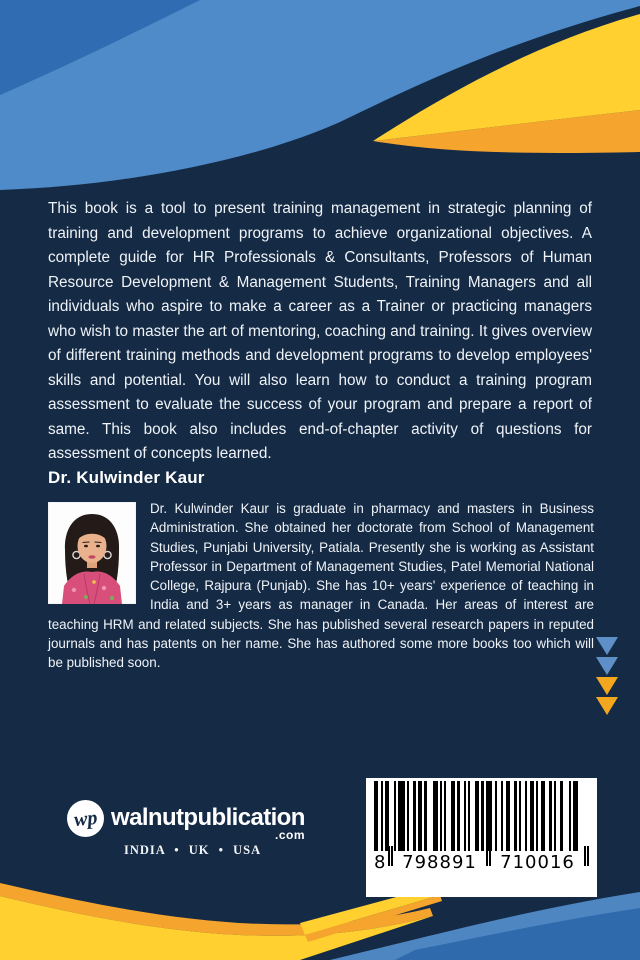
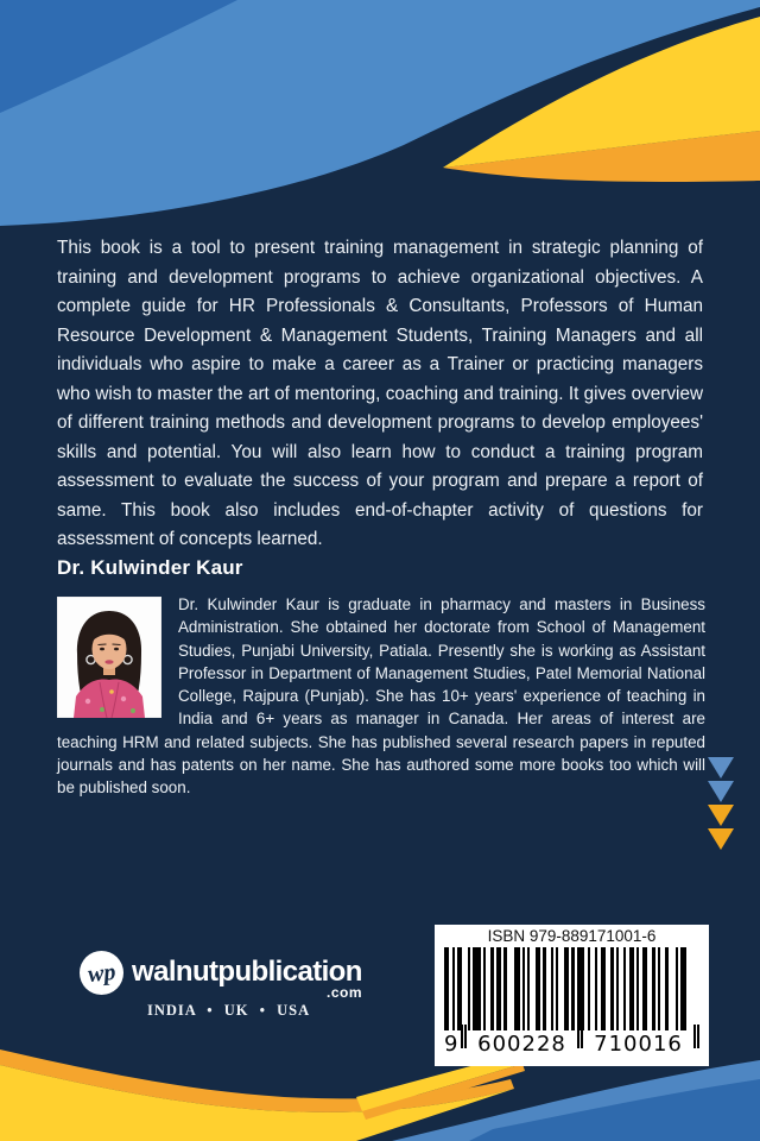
  This book is a tool to present training management in strategic planning of training and development programs to achieve organizational objectives. A complete guide for HR Professionals & Consultants, Professors of Human Resource Development & Management Students, Training Managers and all individuals who aspire to make a career as a Trainer or practicing managers who wish to master the art of mentoring, coaching and training. It gives overview of different training methods and development programs to develop employees' skills and potential. You will also learn how to conduct a training program assessment to evaluate the success of your program and prepare a report of same. This book also includes end-of-chapter activity of questions for assessment of concepts learned.
  Dr. Kulwinder Kaur
- Dr. Kulwinder Kaur is graduate in pharmacy and masters in Business Administration. She obtained her doctorate from School of Management Studies, Punjabi University, Patiala. Presently she is working as Assistant Professor in Department of Management Studies, Patel Memorial National College, Rajpura (Punjab). She has 10+ years' experience of teaching in India and 3+ years as manager in Canada. Her areas of interest are teaching HRM and related subjects. She has published several research papers in reputed journals and has patents on her name. She has authored some more books too which will be published soon.
+ Dr. Kulwinder Kaur is graduate in pharmacy and masters in Business Administration. She obtained her doctorate from School of Management Studies, Punjabi University, Patiala. Presently she is working as Assistant Professor in Department of Management Studies, Patel Memorial National College, Rajpura (Punjab). She has 10+ years' experience of teaching in India and 6+ years as manager in Canada. Her areas of interest are teaching HRM and related subjects. She has published several research papers in reputed journals and has patents on her name. She has authored some more books too which will be published soon.
  walnutpublication
  .com
  INDIA • UK • USA
+ ISBN 979-889171001-6
- 8
+ 9
- 798891
+ 600228
  710016
